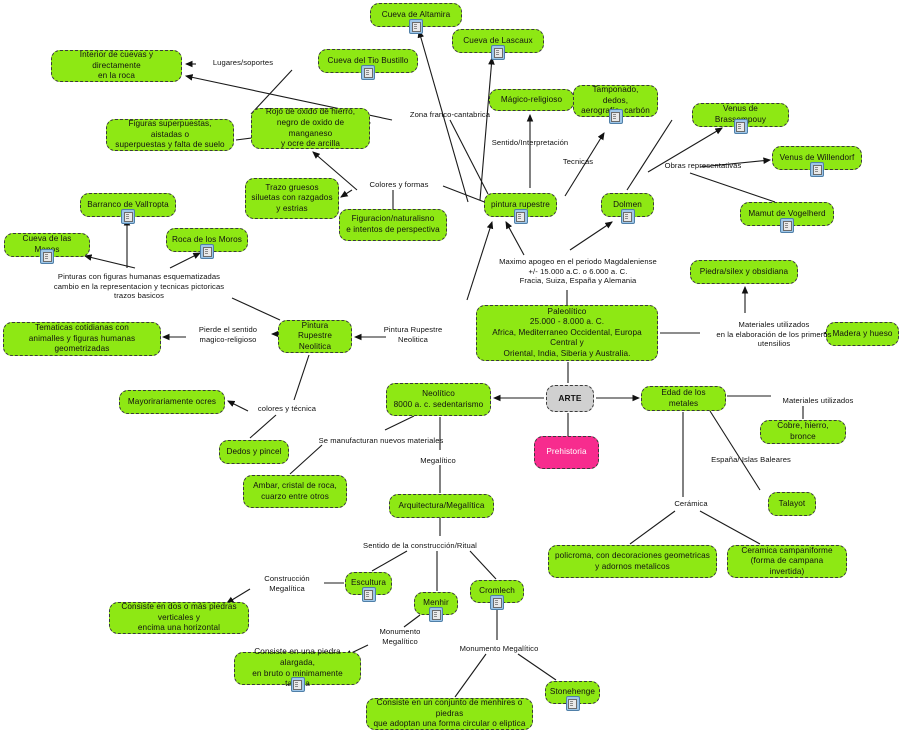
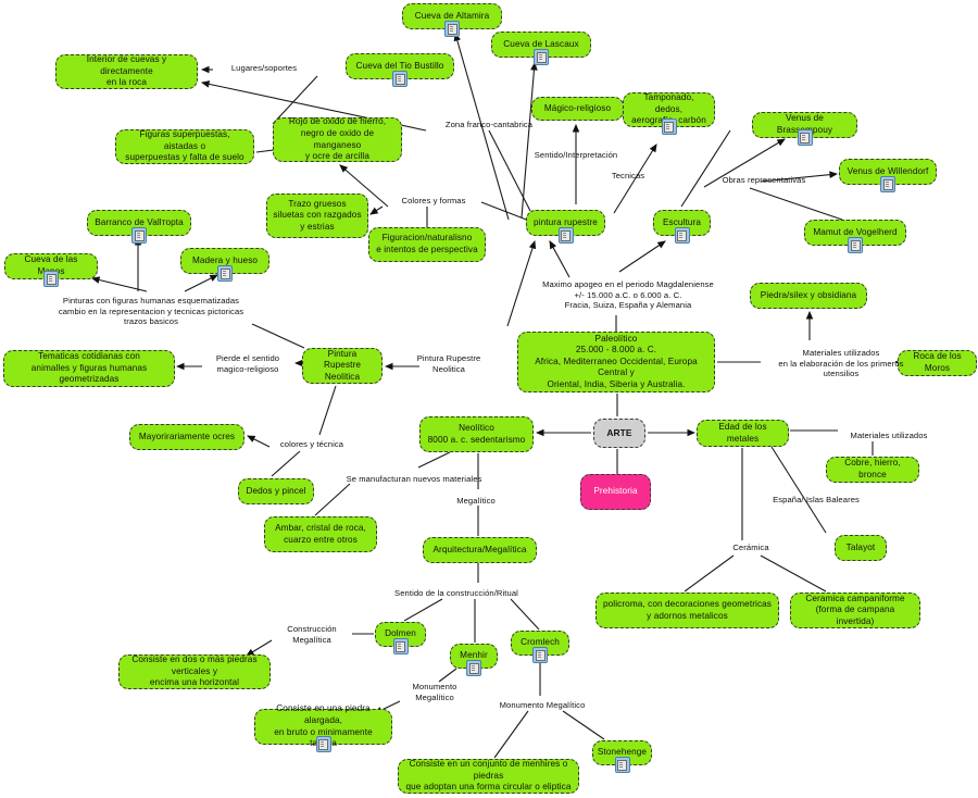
  Cueva de Altamira
  Cueva de Lascaux
  Cueva del Tio Bustillo
  Interior de cuevas y directamente
  en la roca
  Mágico-religioso
  Tamponado, dedos,
  aerogr carbón
  Venus de Braspouy
  Rojo de oxido de hierro,
  negro de oxido de manganeso
  y ocre de arcilla
  Figuras superpuestas, aistadas o
  superpuestas y falta de suelo
  Venus de Willendorf
  Trazo gruesos
  siluetas con razgados
  y estrias
  pintura rupestre
- Dolmen
+ Escultura
  Mamut de Vogelherd
  Barranco de Vallторta
  Figuracion/naturalisno
  e intentos de perspectiva
- Roca de los Moros
+ Madera y hueso
  Cueva de las Ms
  Piedra/silex y obsidiana
  Paleolítico
  25.000 - 8.000 a. C.
  Africa, Mediterraneo Occidental, Europa Central y
  Oriental, India, Siberia y Australia.
  Tematicas cotidianas con
  animalles y figuras humanas geometrizadas
  Pintura Rupestre
  Neolitica
- Madera y hueso
+ Roca de los Moros
  Neolítico
  8000 a. c. sedentarismo
  ARTE
  Edad de los metales
  Mayorirariamente ocres
  Prehistoria
  Cobre, hierro, bronce
  Dedos y pincel
  Ambar, cristal de roca,
  cuarzo entre otros
  Talayot
  Arquitectura/Megalítica
  policroma, con decoraciones geometricas
  y adornos metalicos
  Ceramica campaniforme
  (forma de campana invertida)
- Escultura
+ Dolmen
  Cromlech
  Consiste en dos o más piedras verticales y
  encima una horizontal
  Menhir
  Consiste en una piedra alargada,
  en bruto o minimamente ta
  Stonehenge
  Consiste en un conjunto de menhires o piedras
  que adoptan una forma circular o eliptica
  Lugares/soportes
  Zona franco-cantabrica
  Sentido/Interpretación
  Tecnicas
  Obras representativas
  Colores y formas
  Pinturas con figuras humanas esquematizadas
  cambio en la representacion y tecnicas pictoricas
  trazos basicos
  Maximo apogeo en el periodo Magdaleniense
  +/- 15.000 a.C. o 6.000 a. C.
  Fracia, Suiza, España y Alemania
  Materiales utilizados
  en la elaboración de los primeros
  utensilios
  Pintura Rupestre
  Neolitica
  Pierde el sentido
  magico-religioso
  colores y técnica
  Materiales utilizados
  Se manufacturan nuevos materiales
  Megalítico
  España/ Islas Baleares
  Cerámica
  Sentido de la construcción/Ritual
  Construcción
  Megalítica
  Monumento
  Megalítico
  Monumento Megalítico
